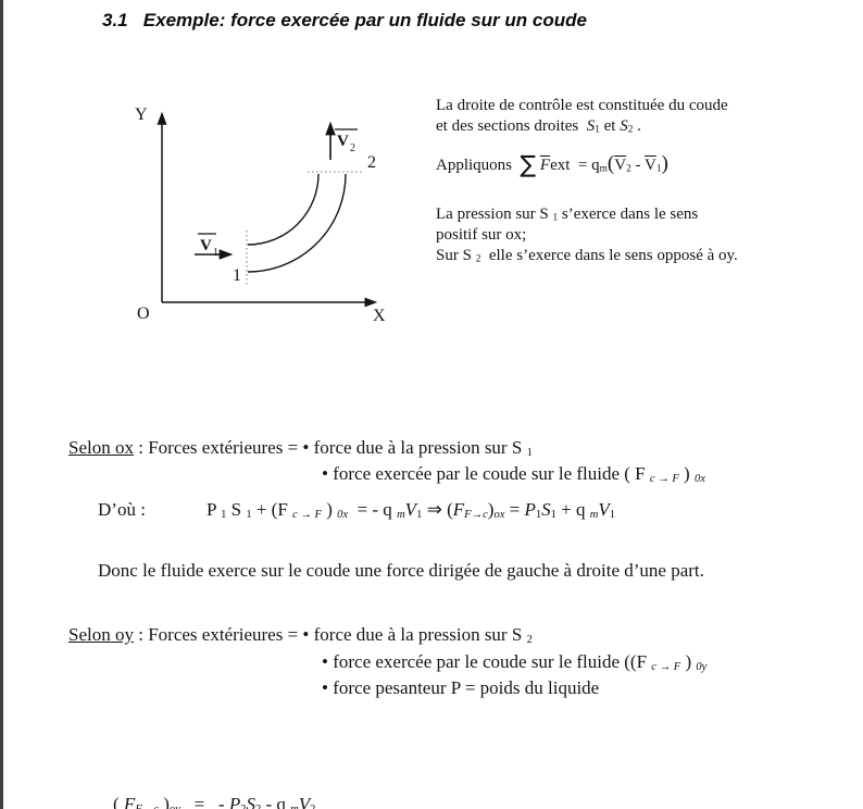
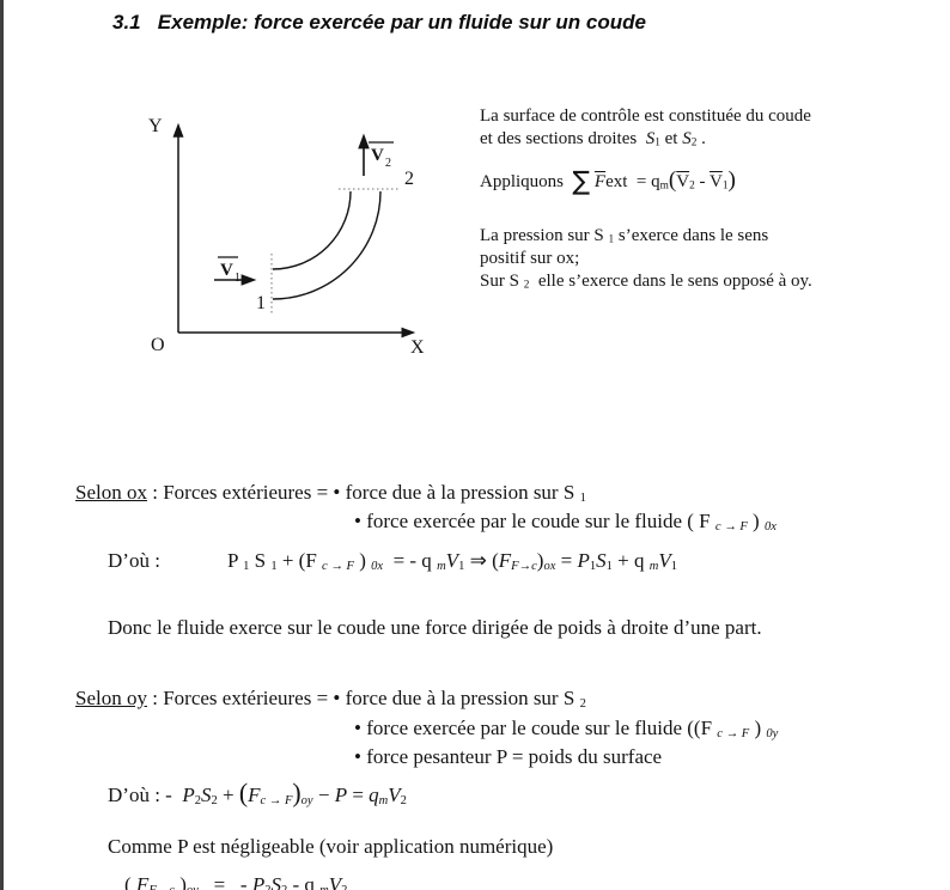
  3.1 Exemple: force exercée par un fluide sur un coude
  V
  1
  V
  2
  Y
  X
  O
  1
  2
- La droite de contrôle est constituée du coude
+ La surface de contrôle est constituée du coude
  et des sections droites S1 et S2 .
  Appliquons ∑ Fext = qm(V2 - V1)
  La pression sur S 1 s’exerce dans le sens
  positif sur ox;
  Sur S 2 elle s’exerce dans le sens opposé à oy.
  Selon ox : Forces extérieures = • force due à la pression sur S 1
  • force exercée par le coude sur le fluide ( F c → F ) 0x
  D’où :
  P 1 S 1 + (F c → F ) 0x = - q mV1 ⇒ (FF→c)ox = P1S1 + q mV1
- Donc le fluide exerce sur le coude une force dirigée de gauche à droite d’une part.
+ Donc le fluide exerce sur le coude une force dirigée de poids à droite d’une part.
  Selon oy : Forces extérieures = • force due à la pression sur S 2
  • force exercée par le coude sur le fluide ((F c → F ) 0y
- • force pesanteur P = poids du liquide
+ • force pesanteur P = poids du surface
+ D’où : - P2S2 + (Fc → F)oy − P = qmV2
+ Comme P est négligeable (voir application numérique)
